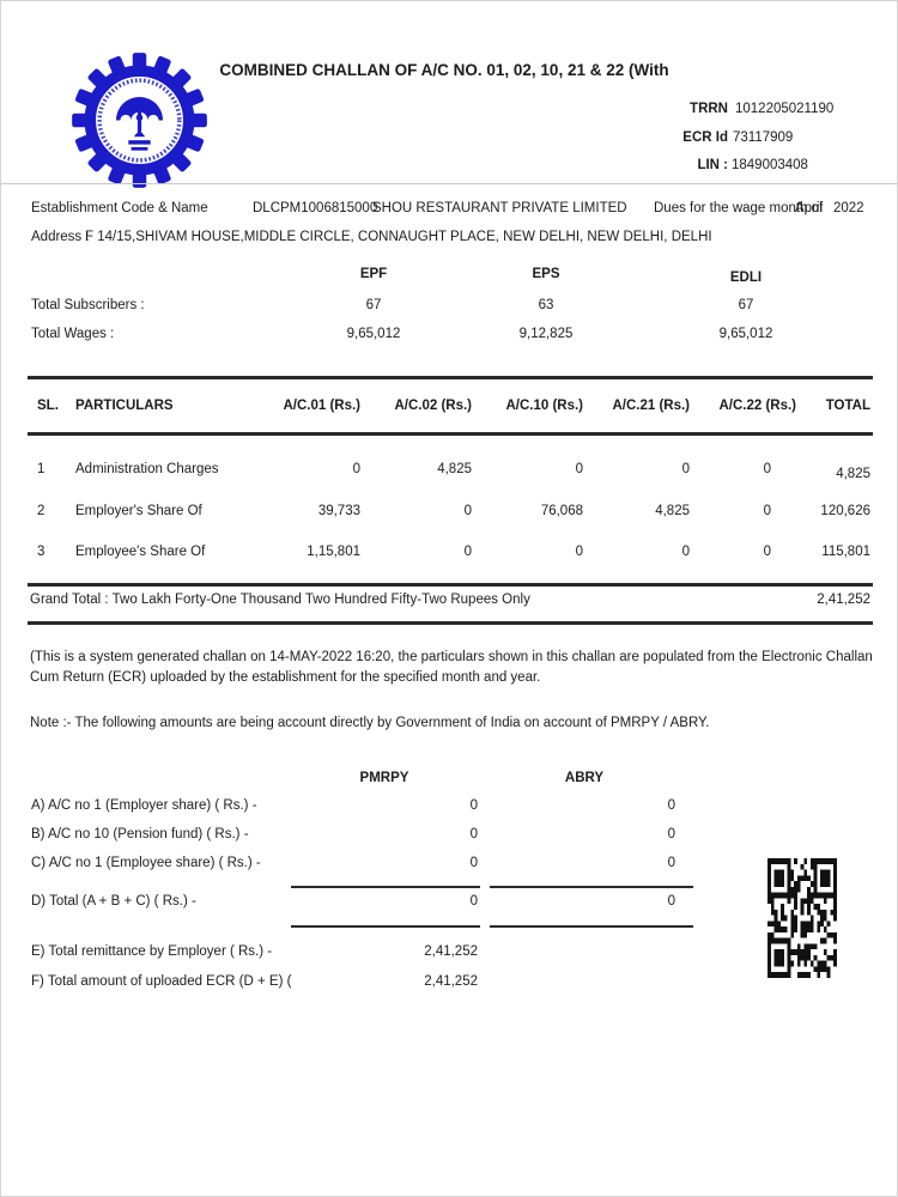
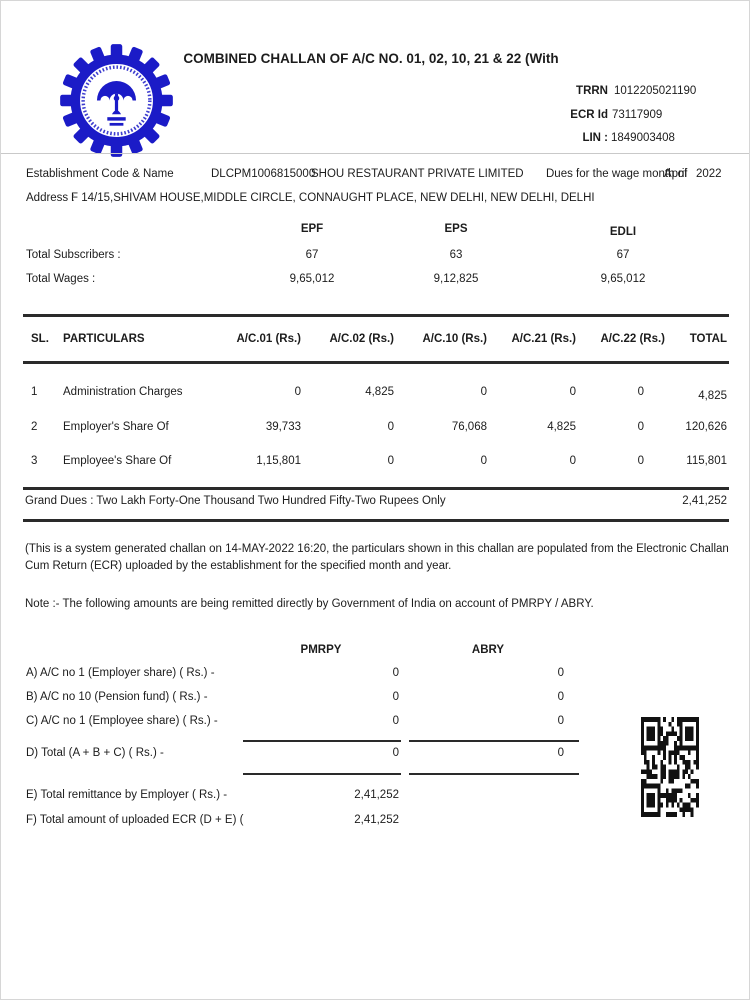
  COMBINED CHALLAN OF A/C NO. 01, 02, 10, 21 & 22 (With
  TRRN
  1012205021190
  ECR Id
  73117909
  LIN :
  1849003408
  Establishment Code & Name
  DLCPM1006815000
  SHOU RESTAURANT PRIVATE LIMITED
  Dues for the wage month of
  April
  2022
  Address :
  F 14/15,SHIVAM HOUSE,MIDDLE CIRCLE, CONNAUGHT PLACE, NEW DELHI, NEW DELHI, DELHI
  EPF
  EPS
  EDLI
  Total Subscribers :
  67
  63
  67
  Total Wages :
  9,65,012
  9,12,825
  9,65,012
  SL.
  PARTICULARS
  A/C.01 (Rs.)
  A/C.02 (Rs.)
  A/C.10 (Rs.)
  A/C.21 (Rs.)
  A/C.22 (Rs.)
  TOTAL
  1
  Administration Charges
  0
  4,825
  0
  0
  0
  4,825
  2
  Employer's Share Of
  39,733
  0
  76,068
  4,825
  0
  120,626
  3
  Employee's Share Of
  1,15,801
  0
  0
  0
  0
  115,801
- Grand Total : Two Lakh Forty-One Thousand Two Hundred Fifty-Two Rupees Only
+ Grand Dues : Two Lakh Forty-One Thousand Two Hundred Fifty-Two Rupees Only
  2,41,252
  (This is a system generated challan on 14-MAY-2022 16:20, the particulars shown in this challan are populated from the Electronic Challan Cum Return (ECR) uploaded by the establishment for the specified month and year.
- Note :- The following amounts are being account directly by Government of India on account of PMRPY / ABRY.
+ Note :- The following amounts are being remitted directly by Government of India on account of PMRPY / ABRY.
  PMRPY
  ABRY
  A) A/C no 1 (Employer share) ( Rs.) -
  0
  0
  B) A/C no 10 (Pension fund) ( Rs.) -
  0
  0
  C) A/C no 1 (Employee share) ( Rs.) -
  0
  0
  D) Total (A + B + C) ( Rs.) -
  0
  0
  E) Total remittance by Employer ( Rs.) -
  2,41,252
  F) Total amount of uploaded ECR (D + E) (
  2,41,252
